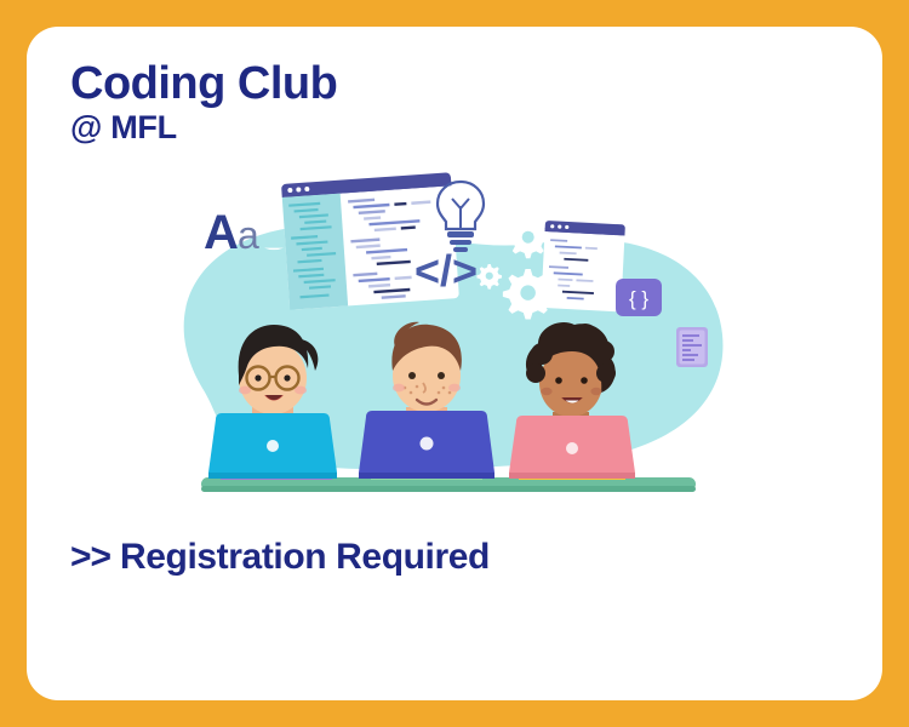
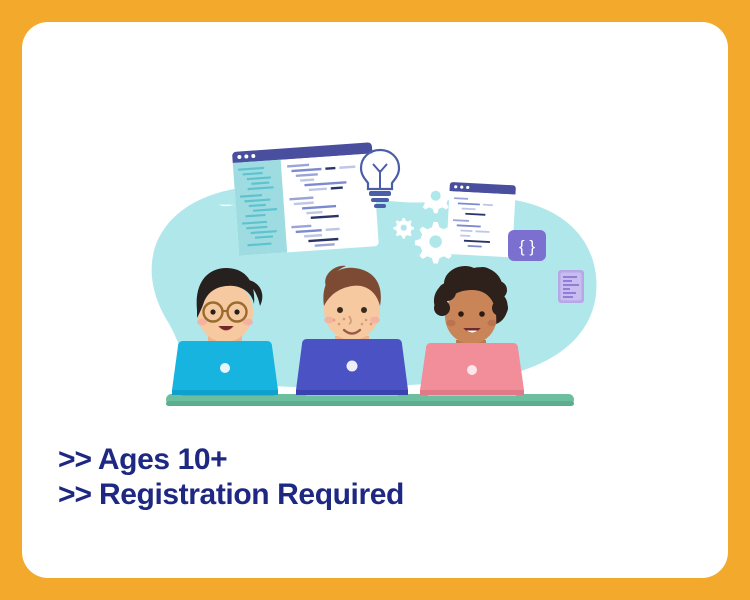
- Coding Club
- @ MFL
- A
- a
- </>
  { }
+ >> Ages 10+
  >> Registration Required
